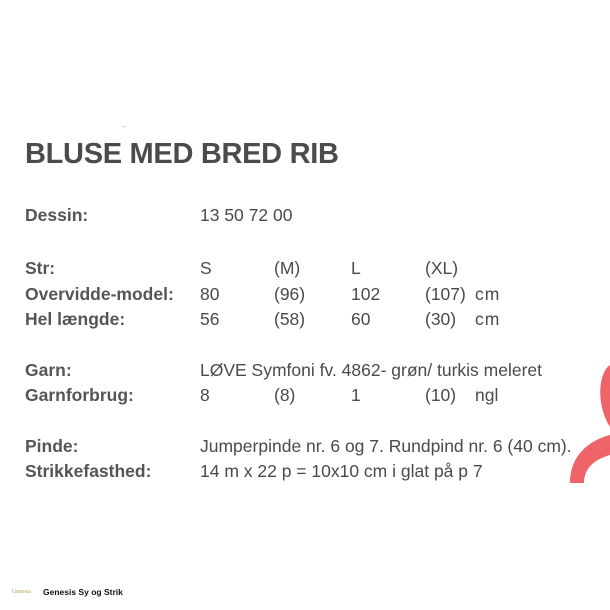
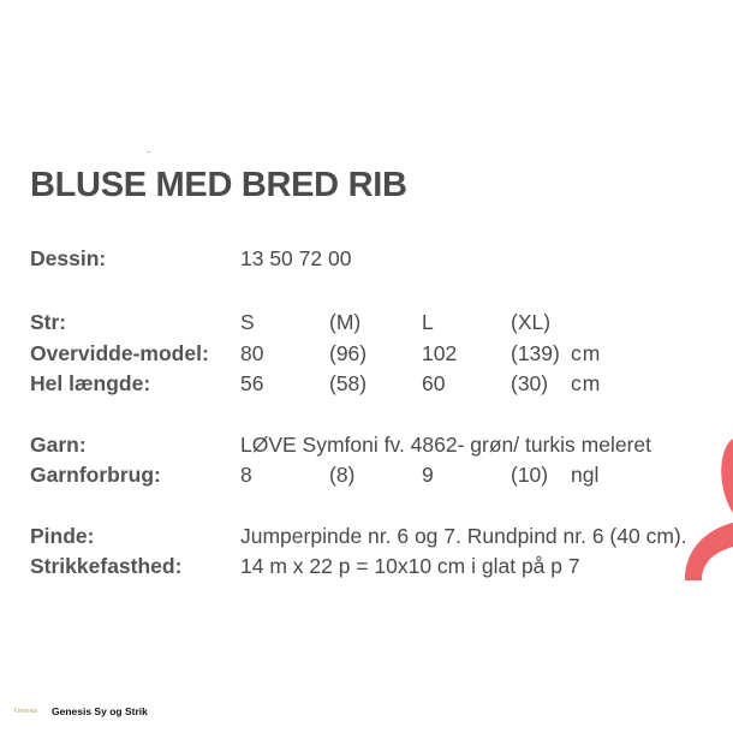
  BLUSE MED BRED RIB
  Dessin:
  13 50 72 00
  Str:
  S
  (M)
  L
  (XL)
  Overvidde-model:
  80
  (96)
  102
- (107)
+ (139)
  cm
  Hel længde:
  56
  (58)
  60
  (30)
  cm
  Garn:
  LØVE Symfoni fv. 4862- grøn/ turkis meleret
  Garnforbrug:
  8
  (8)
- 1
+ 9
  (10)
  ngl
  Pinde:
  Jumperpinde nr. 6 og 7. Rundpind nr. 6 (40 cm).
  Strikkefasthed:
  14 m x 22 p = 10x10 cm i glat på p 7
  Genesis Sy og Strik
